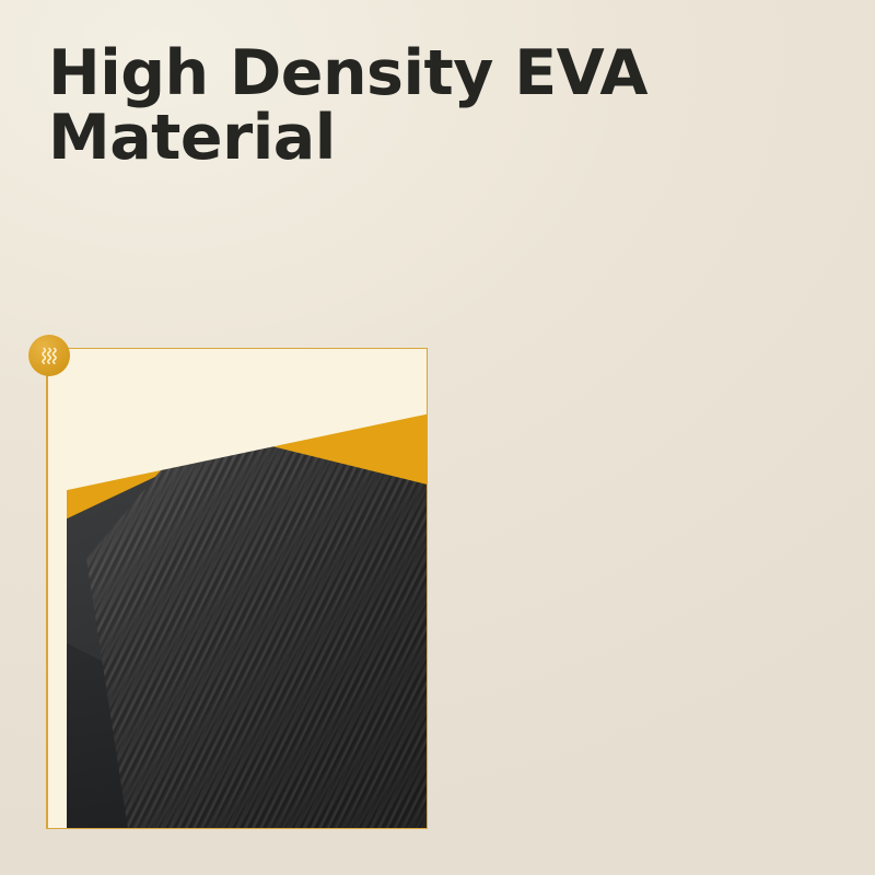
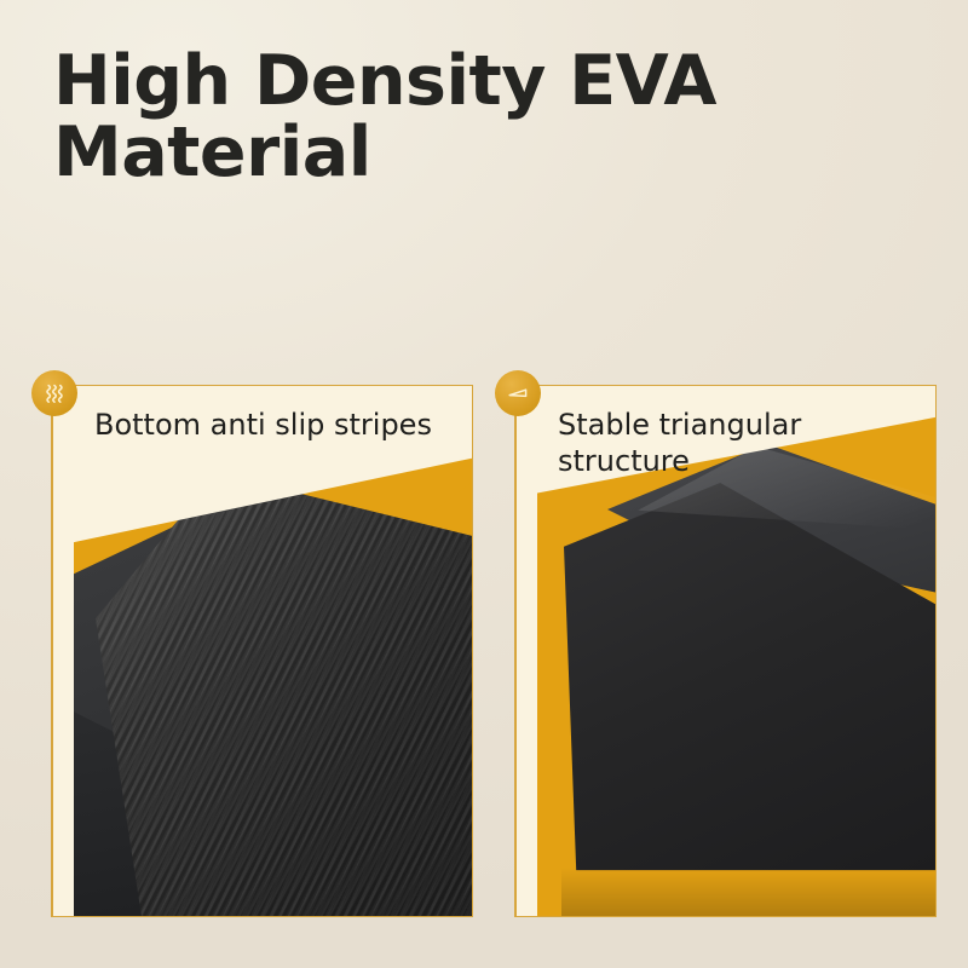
  High Density EVA Material
+ Bottom anti slip stripes
+ Stable triangular structure
